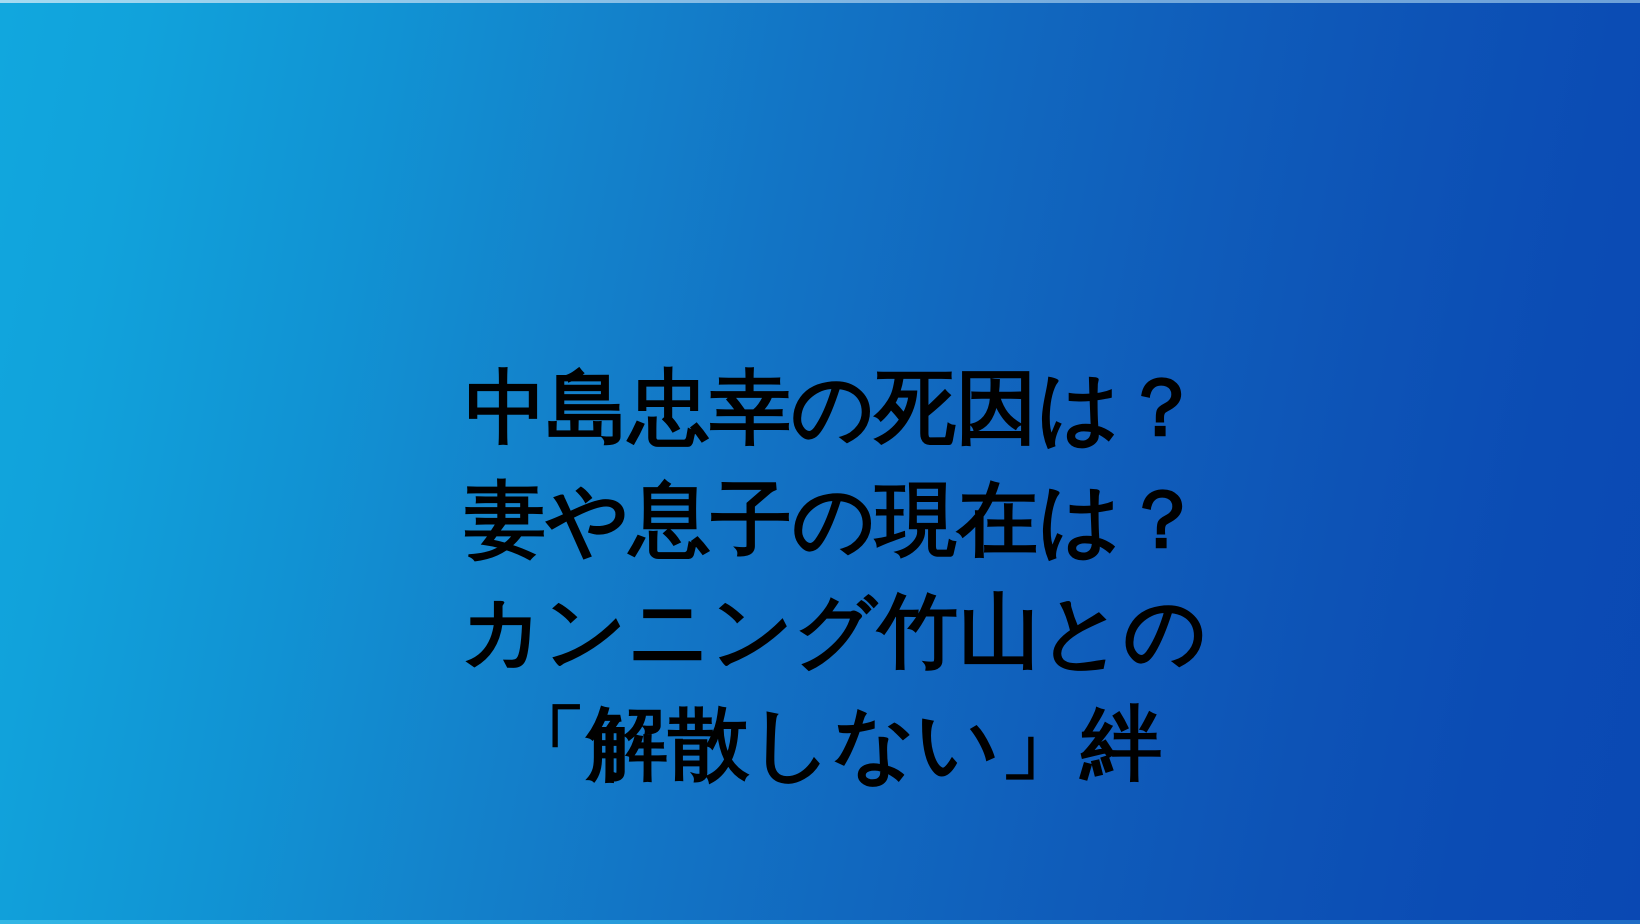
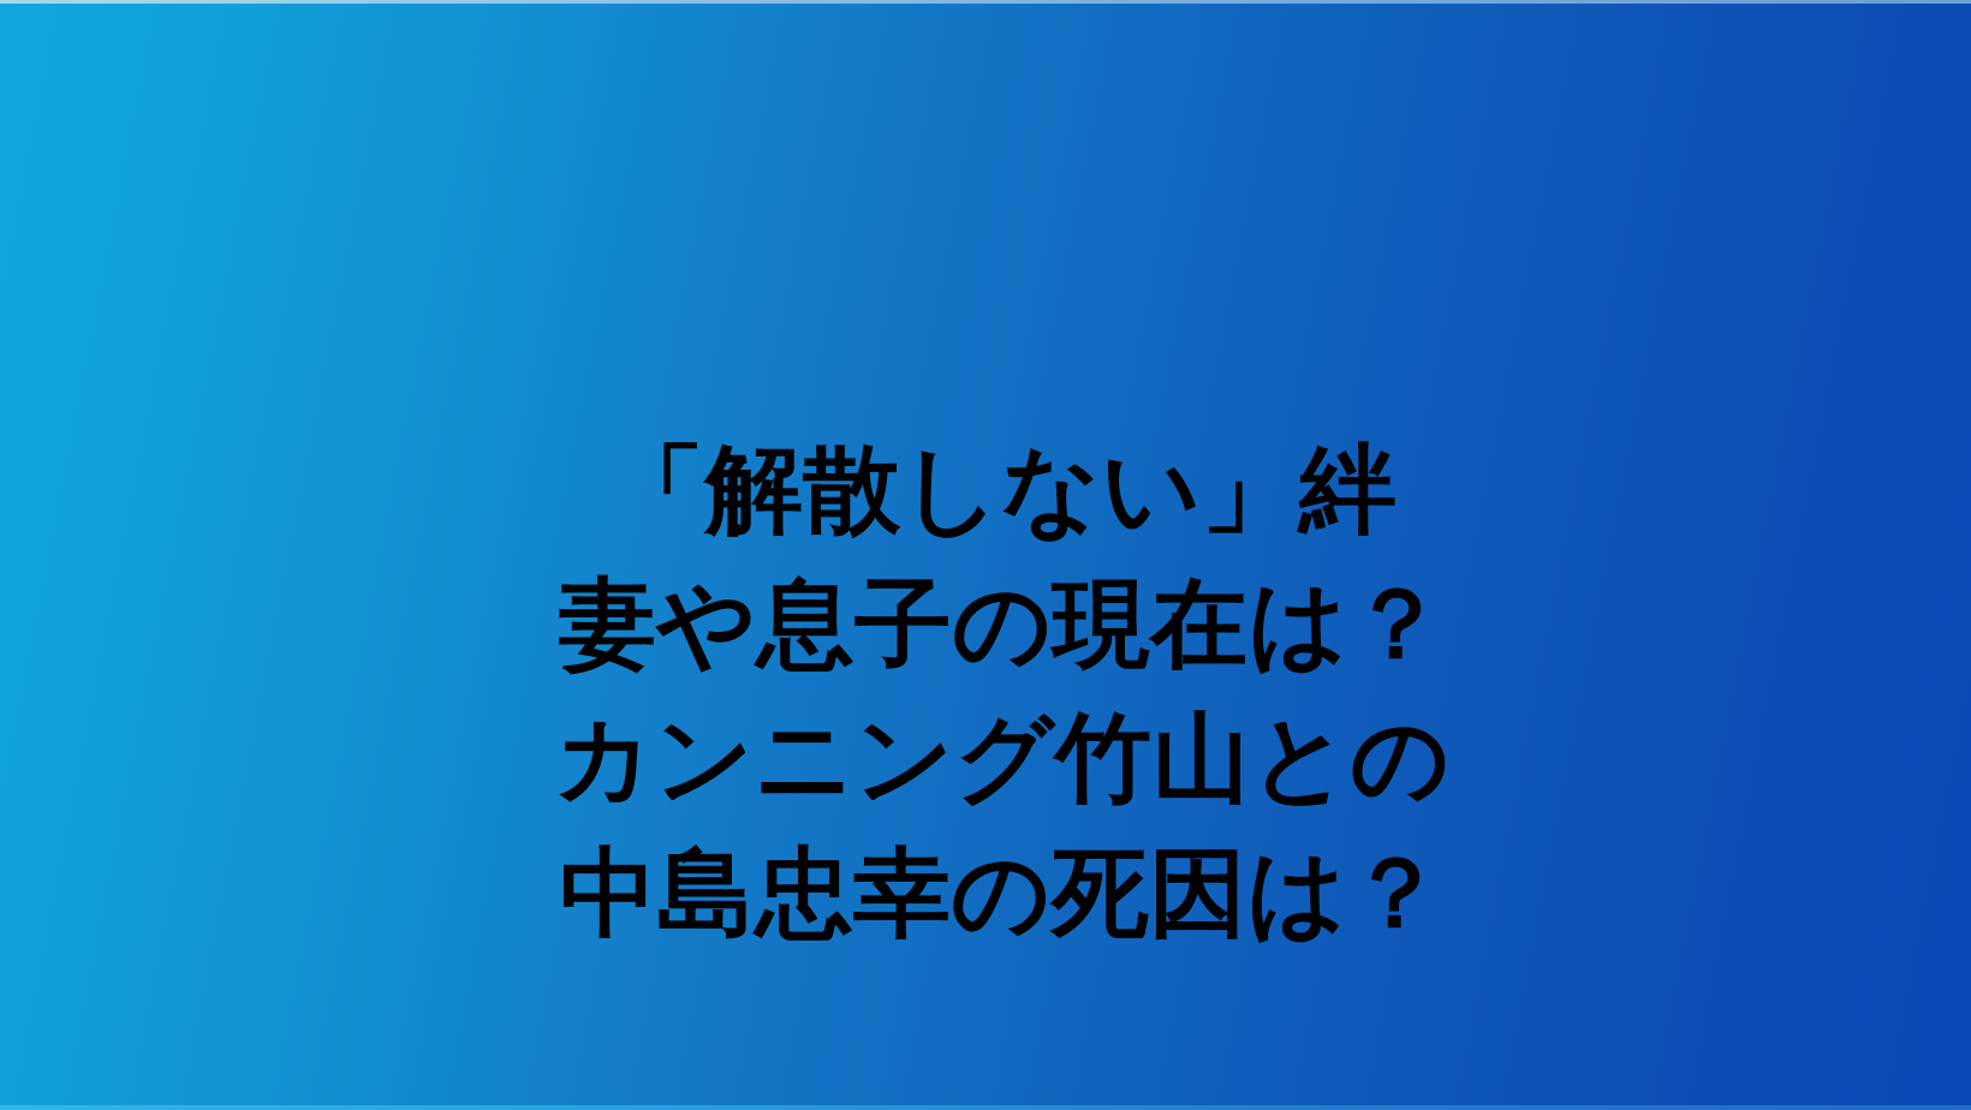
- 中島忠幸の死因は？
+ 「解散しない」絆
  妻や息子の現在は？
  カンニング竹山との
- 「解散しない」絆
+ 中島忠幸の死因は？
